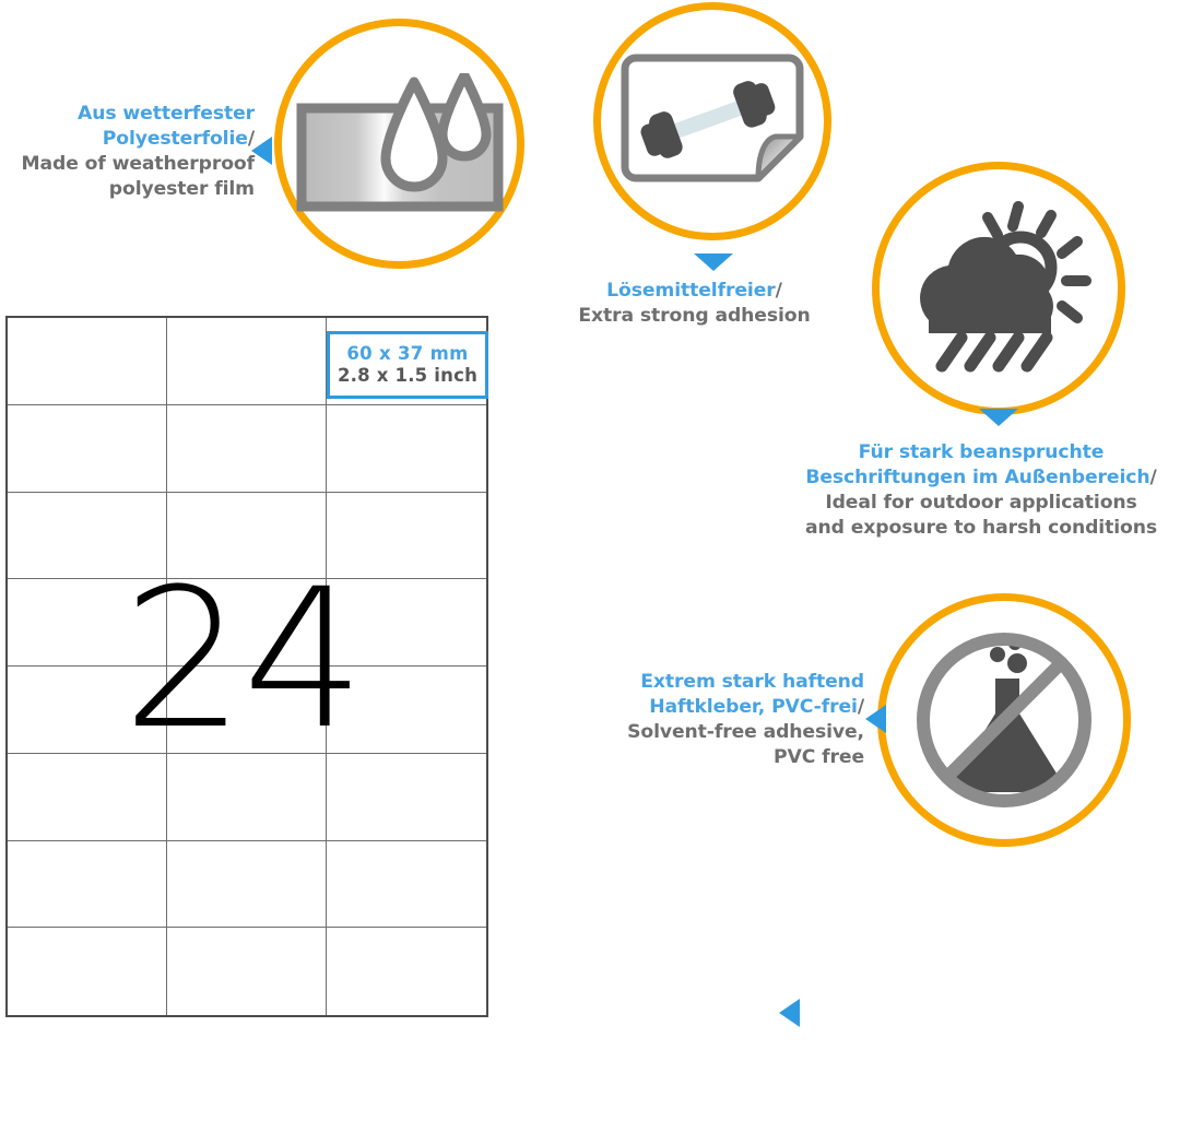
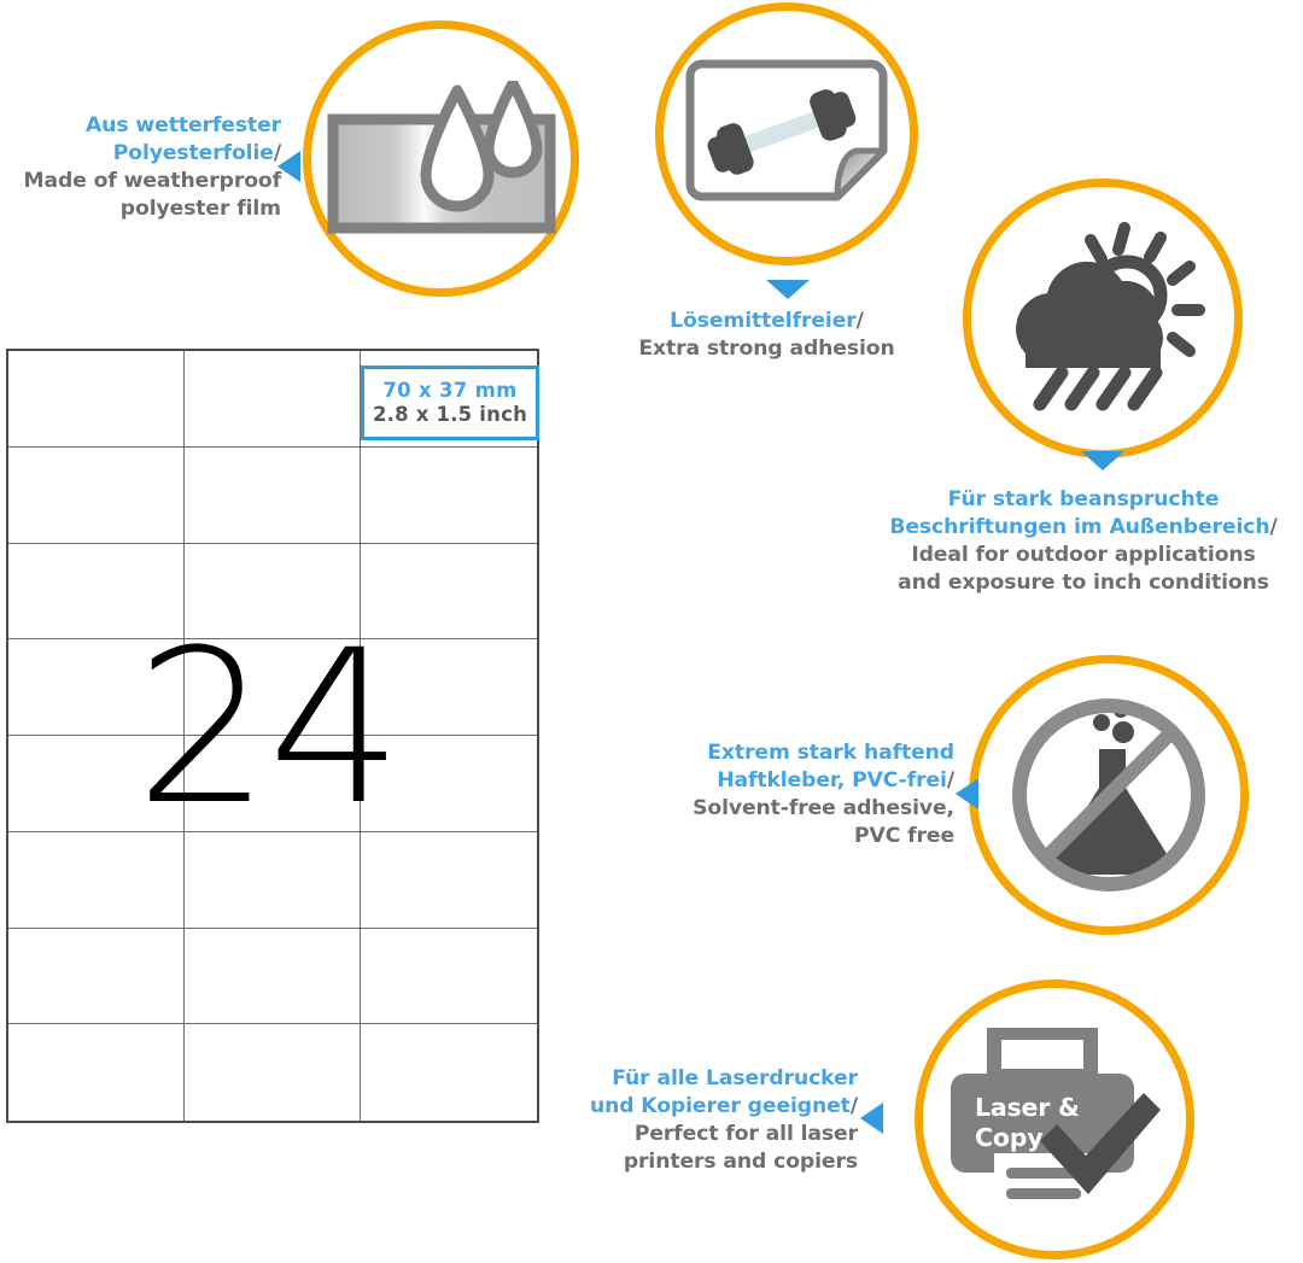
  Aus wetterfester
  Polyesterfolie/
  Made of weatherproof
  polyester film
  Lösemittelfreier/
  Extra strong adhesion
  Für stark beanspruchte
  Beschriftungen im Außenbereich/
  Ideal for outdoor applications
- and exposure to harsh conditions
+ and exposure to inch conditions
  Extrem stark haftend
  Haftkleber, PVC-frei/
  Solvent-free adhesive,
  PVC free
+ Laser &
+ Copy
+ Für alle Laserdrucker
+ und Kopierer geeignet/
+ Perfect for all laser
+ printers and copiers
  24
- 60 x 37 mm
+ 70 x 37 mm
  2.8 x 1.5 inch
